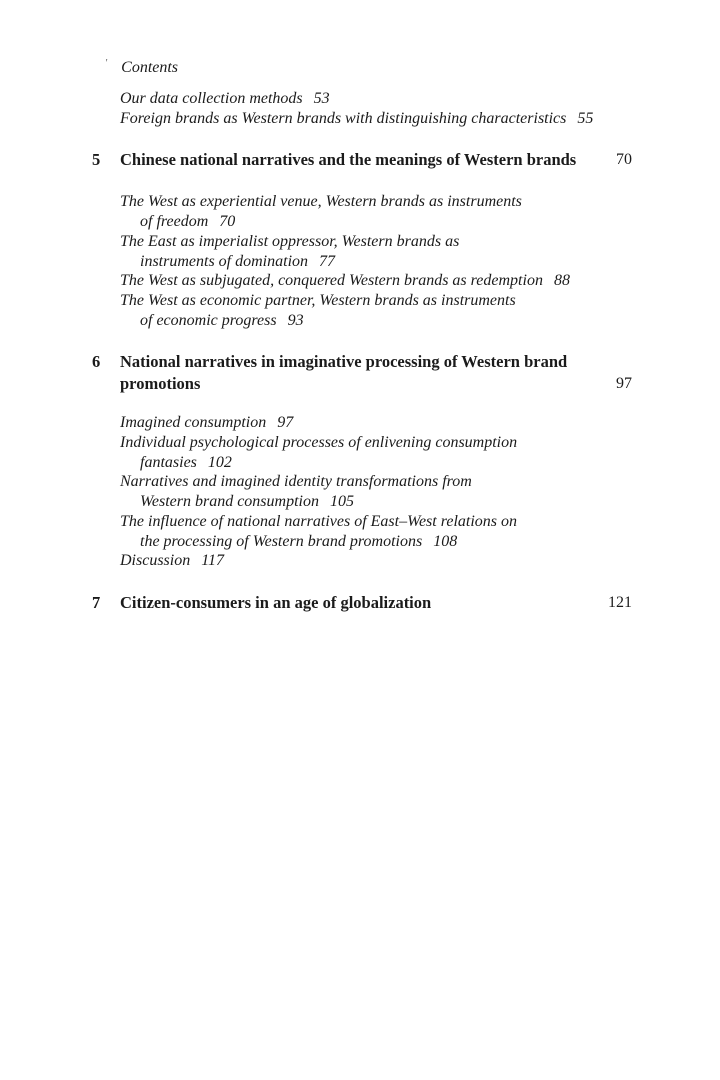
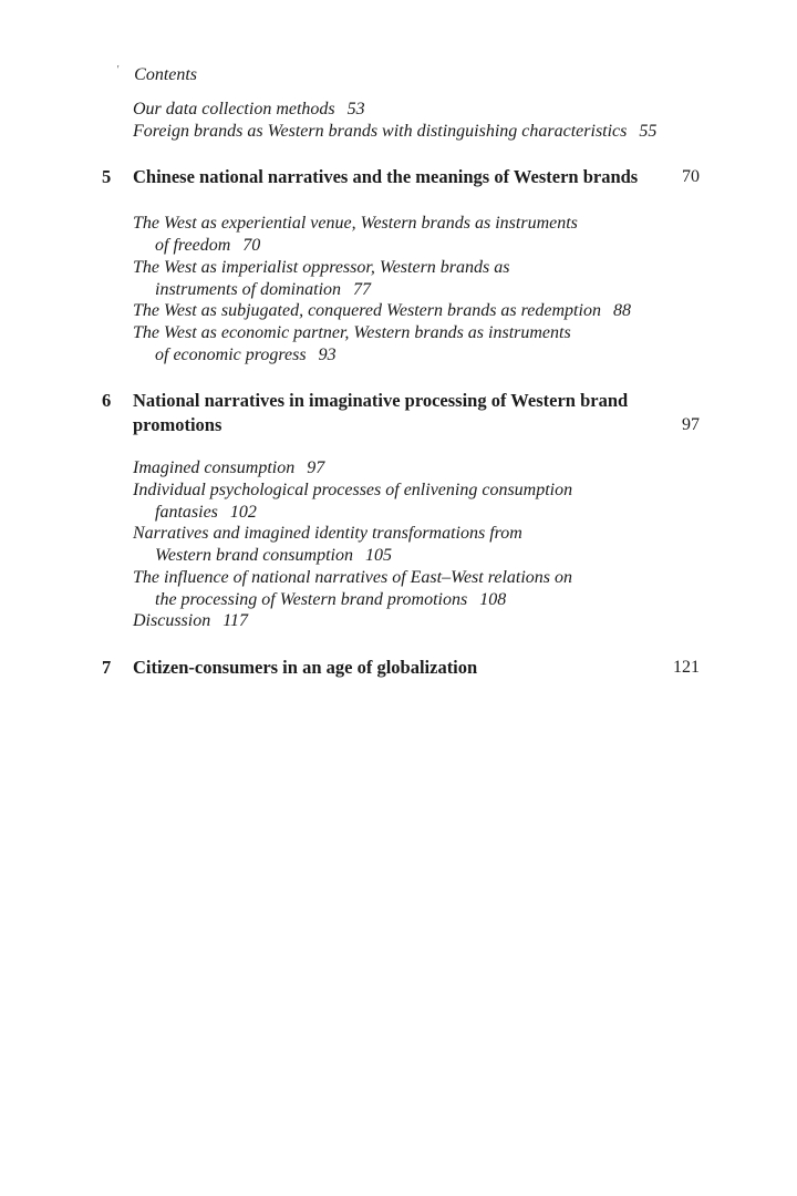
  ' Contents
  Our data collection methods 53
  Foreign brands as Western brands with distinguishing characteristics 55
  5
  Chinese national narratives and the meanings of Western brands
  70
  The West as experiential venue, Western brands as instruments
  of freedom 70
- The East as imperialist oppressor, Western brands as
+ The West as imperialist oppressor, Western brands as
  instruments of domination 77
  The West as subjugated, conquered Western brands as redemption 88
  The West as economic partner, Western brands as instruments
  of economic progress 93
  6
  National narratives in imaginative processing of Western brand
  promotions
  97
  Imagined consumption 97
  Individual psychological processes of enlivening consumption
  fantasies 102
  Narratives and imagined identity transformations from
  Western brand consumption 105
  The influence of national narratives of East–West relations on
  the processing of Western brand promotions 108
  Discussion 117
  7
  Citizen-consumers in an age of globalization
  121
